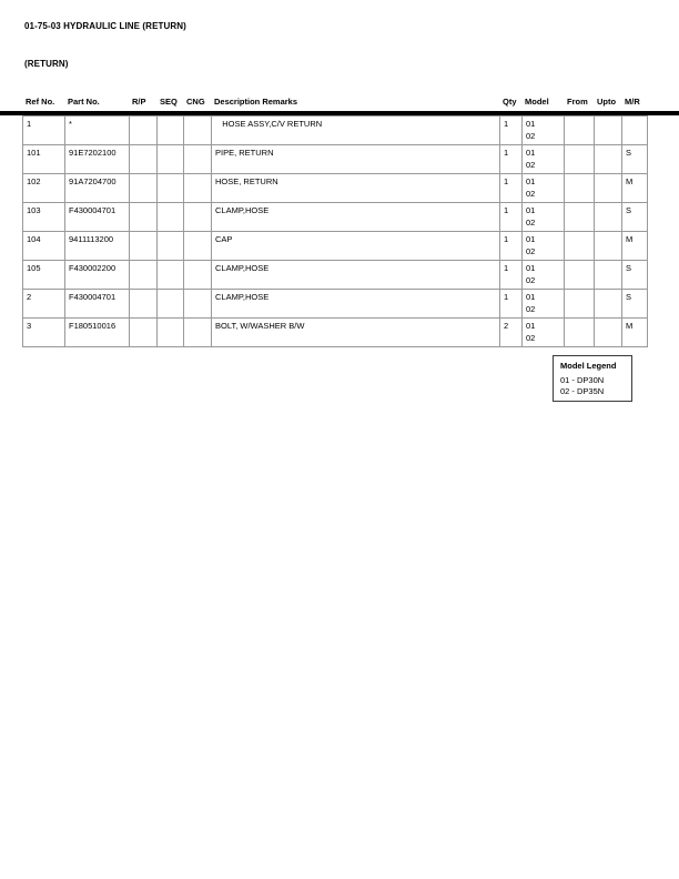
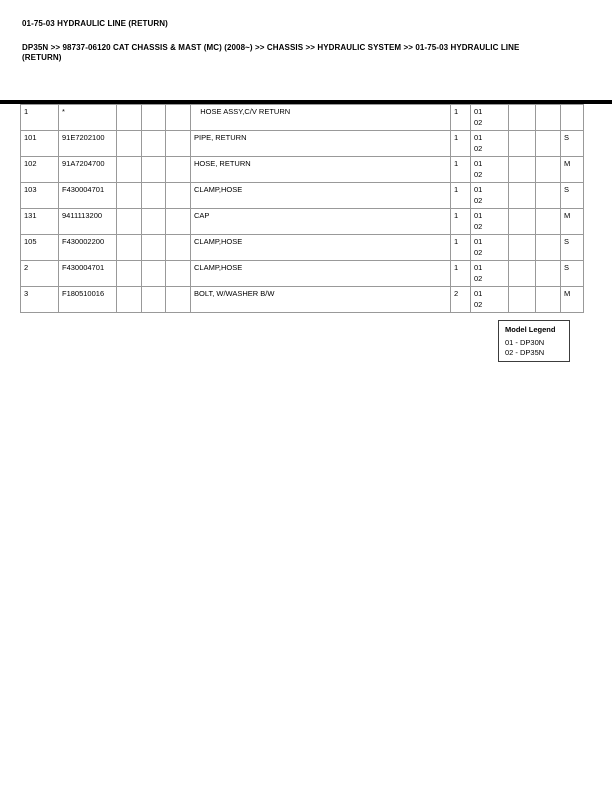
  01-75-03 HYDRAULIC LINE (RETURN)
+ DP35N >> 98737-06120 CAT CHASSIS & MAST (MC) (2008~) >> CHASSIS >> HYDRAULIC SYSTEM >> 01-75-03 HYDRAULIC LINE
  (RETURN)
- Ref No.
- Part No.
- R/P
- SEQ
- CNG
- Description Remarks
- Qty
- Model
- From
- Upto
- M/R
  1	*				HOSE ASSY,C/V RETURN	1	01 02
  101	91E7202100				PIPE, RETURN	1	01 02			S
  102	91A7204700				HOSE, RETURN	1	01 02			M
  103	F430004701				CLAMP,HOSE	1	01 02			S
- 104	9411113200				CAP	1	01 02			M
+ 131	9411113200				CAP	1	01 02			M
  105	F430002200				CLAMP,HOSE	1	01 02			S
  2	F430004701				CLAMP,HOSE	1	01 02			S
  3	F180510016				BOLT, W/WASHER B/W	2	01 02			M
  Model Legend
  01 - DP30N
  02 - DP35N
